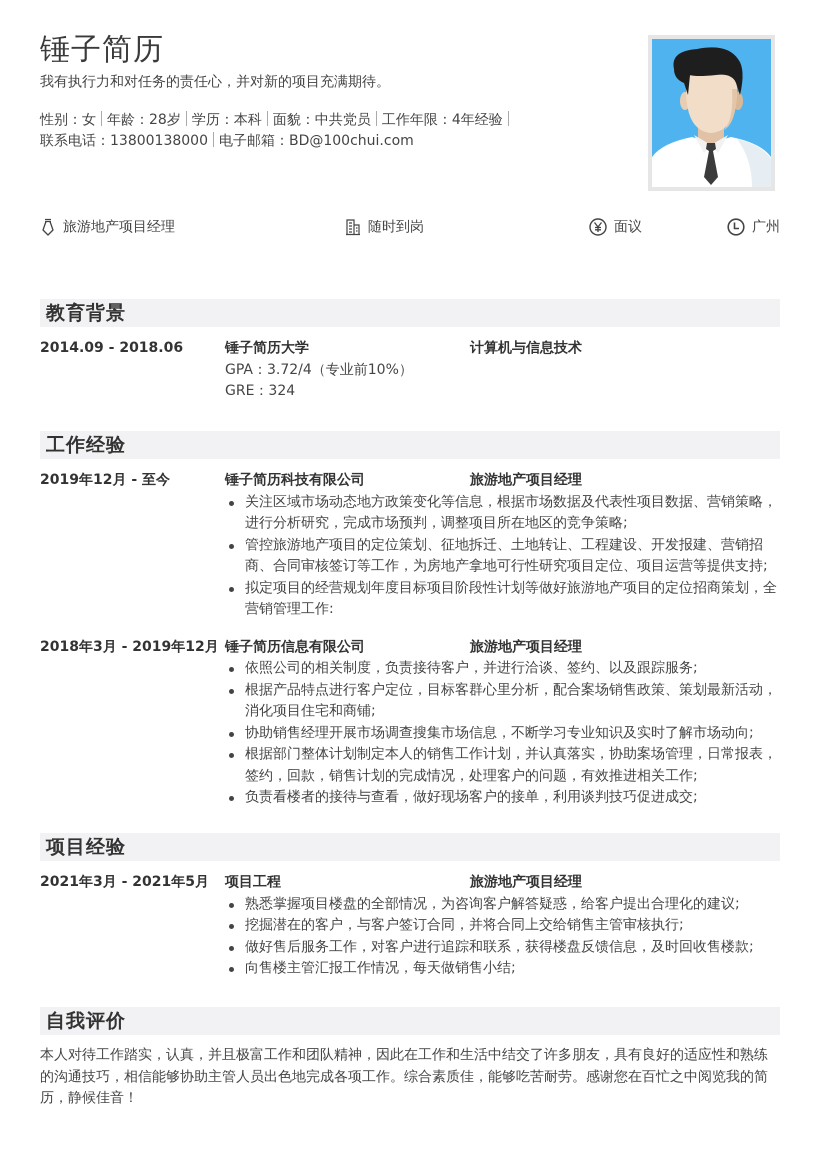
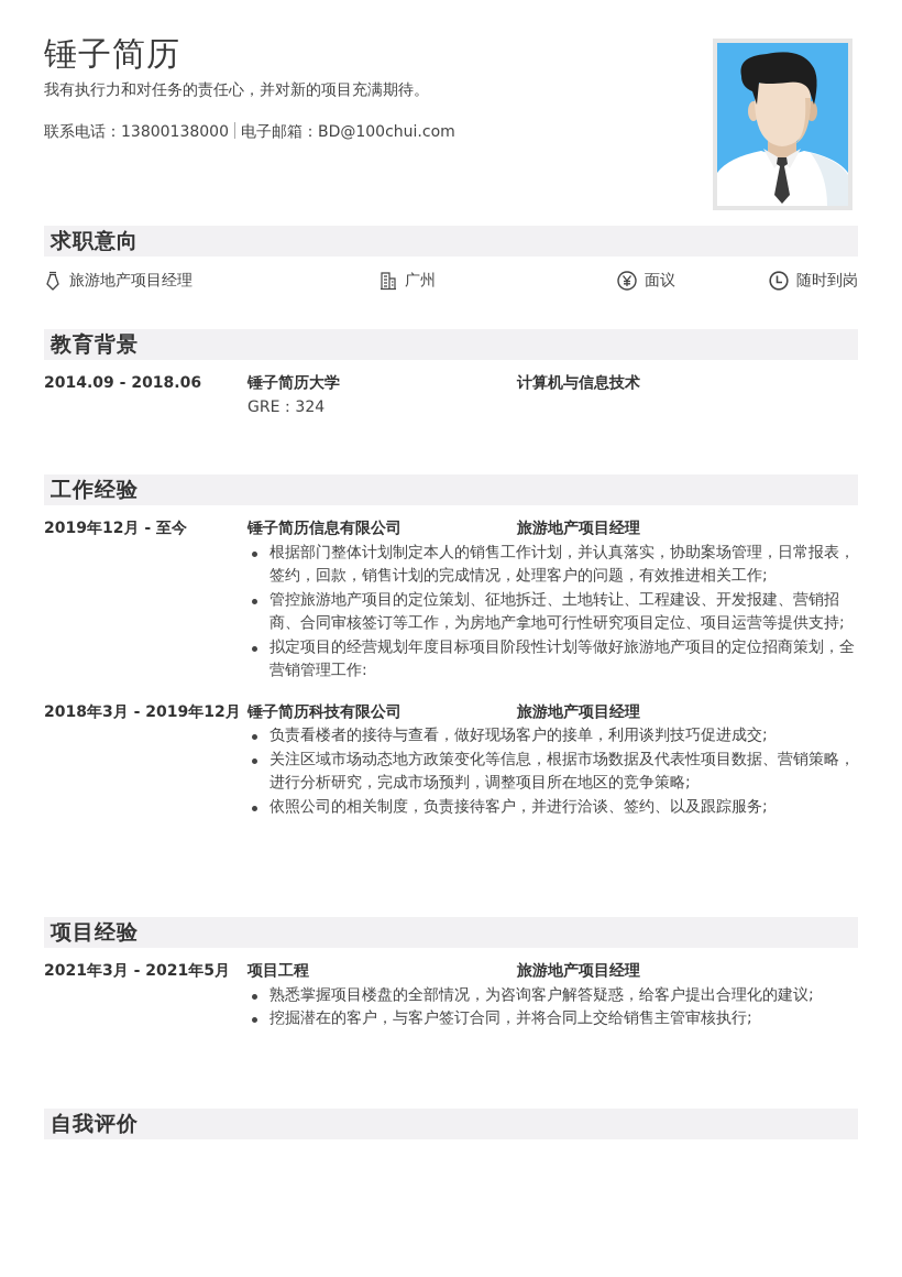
  锤子简历
  我有执行力和对任务的责任心，并对新的项目充满期待。
- 性别：女 年龄：28岁 学历：本科 面貌：中共党员 工作年限：4年经验
  联系电话：13800138000 电子邮箱：BD@100chui.com
+ 求职意向
  旅游地产项目经理
- 随时到岗
+ 广州
  面议
- 广州
+ 随时到岗
  教育背景
  2014.09 - 2018.06
  锤子简历大学
  计算机与信息技术
- GPA：3.72/4（专业前10%）
  GRE：324
  工作经验
  2019年12月 - 至今
- 锤子简历科技有限公司
+ 锤子简历信息有限公司
  旅游地产项目经理
- 关注区域市场动态地方政策变化等信息，根据市场数据及代表性项目数据、营销策略，进行分析研究，完成市场预判，调整项目所在地区的竞争策略;
+ 根据部门整体计划制定本人的销售工作计划，并认真落实，协助案场管理，日常报表，签约，回款，销售计划的完成情况，处理客户的问题，有效推进相关工作;
  管控旅游地产项目的定位策划、征地拆迁、土地转让、工程建设、开发报建、营销招商、合同审核签订等工作，为房地产拿地可行性研究项目定位、项目运营等提供支持;
  拟定项目的经营规划年度目标项目阶段性计划等做好旅游地产项目的定位招商策划，全营销管理工作:
  2018年3月 - 2019年12月
- 锤子简历信息有限公司
+ 锤子简历科技有限公司
  旅游地产项目经理
- 依照公司的相关制度，负责接待客户，并进行洽谈、签约、以及跟踪服务;
+ 负责看楼者的接待与查看，做好现场客户的接单，利用谈判技巧促进成交;
- 根据产品特点进行客户定位，目标客群心里分析，配合案场销售政策、策划最新活动，消化项目住宅和商铺;
- 协助销售经理开展市场调查搜集市场信息，不断学习专业知识及实时了解市场动向;
- 根据部门整体计划制定本人的销售工作计划，并认真落实，协助案场管理，日常报表，签约，回款，销售计划的完成情况，处理客户的问题，有效推进相关工作;
+ 关注区域市场动态地方政策变化等信息，根据市场数据及代表性项目数据、营销策略，进行分析研究，完成市场预判，调整项目所在地区的竞争策略;
- 负责看楼者的接待与查看，做好现场客户的接单，利用谈判技巧促进成交;
+ 依照公司的相关制度，负责接待客户，并进行洽谈、签约、以及跟踪服务;
  项目经验
  2021年3月 - 2021年5月
  项目工程
  旅游地产项目经理
  熟悉掌握项目楼盘的全部情况，为咨询客户解答疑惑，给客户提出合理化的建议;
  挖掘潜在的客户，与客户签订合同，并将合同上交给销售主管审核执行;
- 做好售后服务工作，对客户进行追踪和联系，获得楼盘反馈信息，及时回收售楼款;
- 向售楼主管汇报工作情况，每天做销售小结;
  自我评价
- 本人对待工作踏实，认真，并且极富工作和团队精神，因此在工作和生活中结交了许多朋友，具有良好的适应性和熟练的沟通技巧，相信能够协助主管人员出色地完成各项工作。综合素质佳，能够吃苦耐劳。感谢您在百忙之中阅览我的简历，静候佳音！
